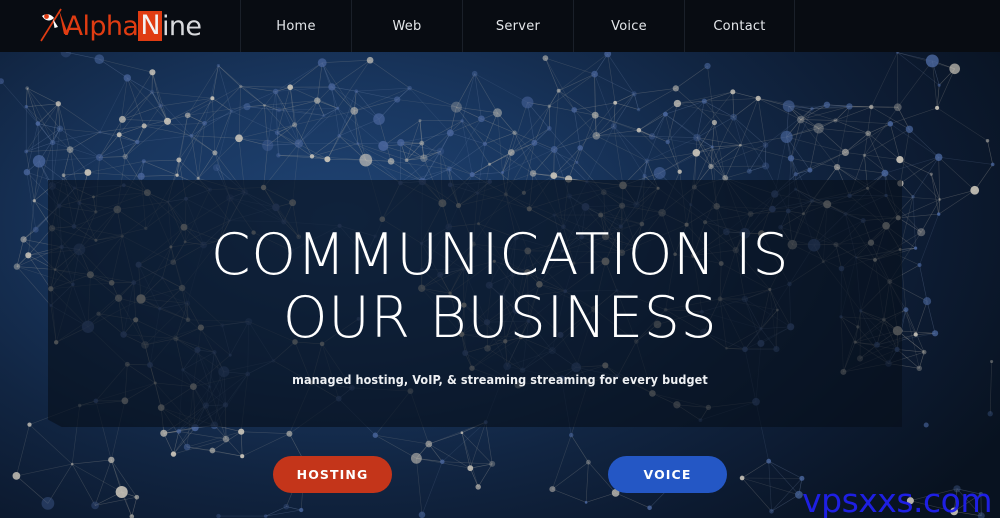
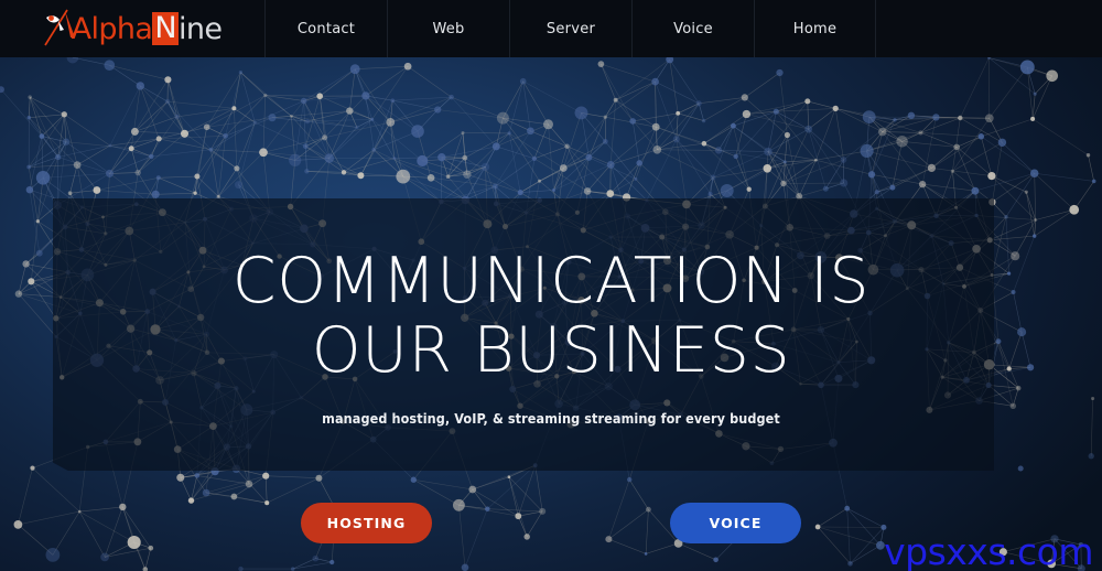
  Alpha
  N
  ine
- Home
+ Contact
  Web
  Server
  Voice
- Contact
+ Home
  COMMUNICATION IS OUR BUSINESS
  managed hosting, VoIP, & streaming streaming for every budget
  HOSTING
  VOICE
  vpsxxs.com
